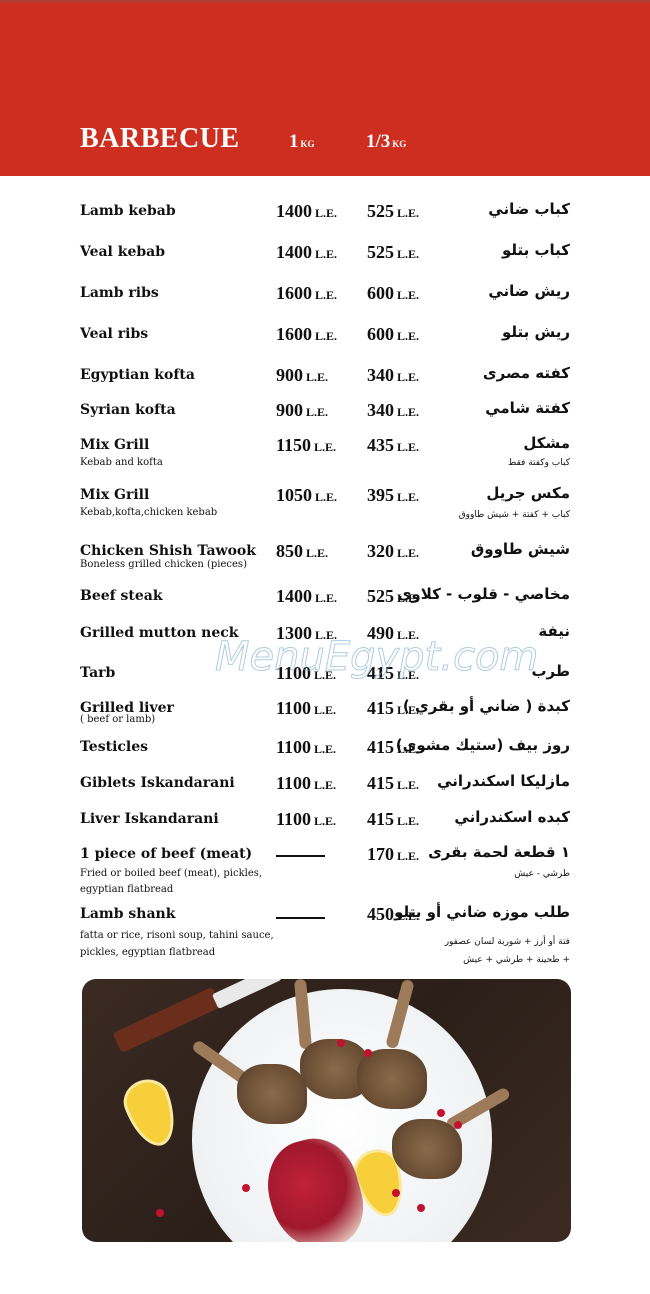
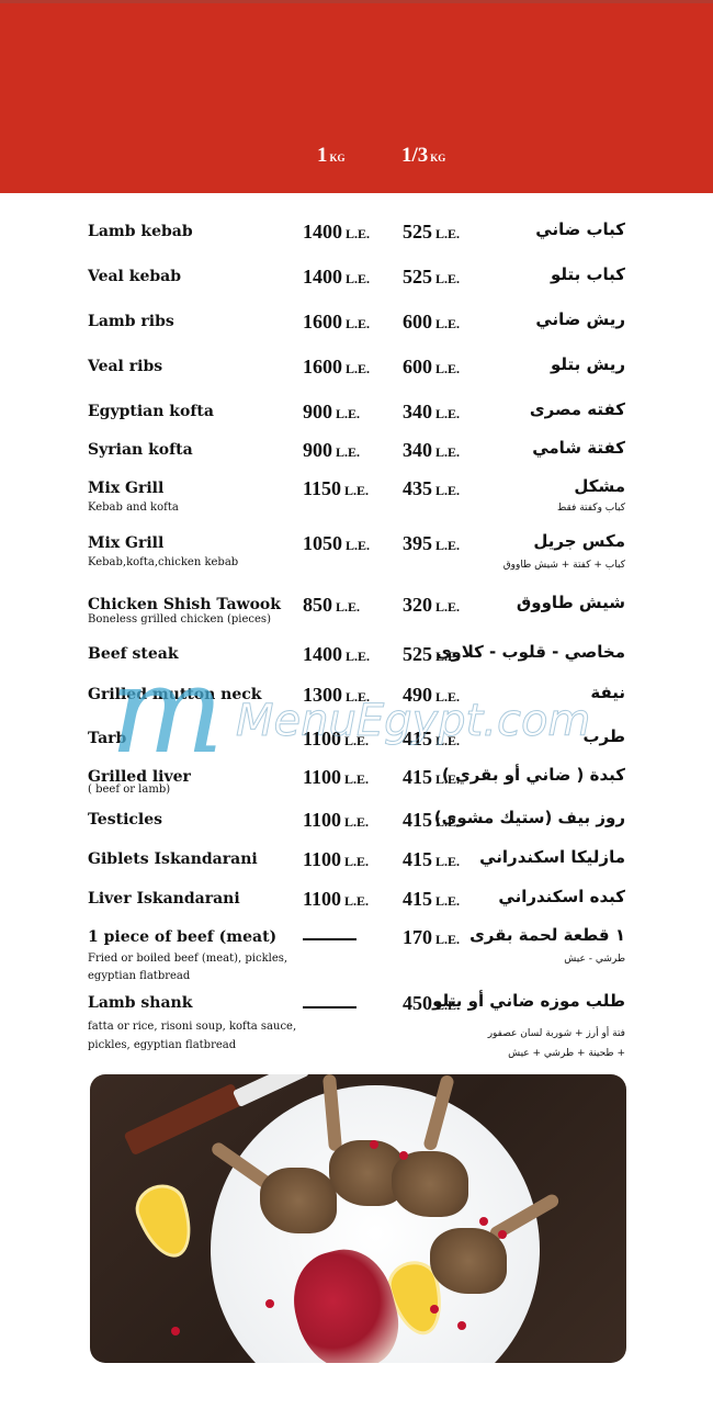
- BARBECUE
  1 KG
  1/3 KG
  Lamb kebab
  1400 L.E.
  525 L.E.
  كباب ضاني
  Veal kebab
  1400 L.E.
  525 L.E.
  كباب بتلو
  Lamb ribs
  1600 L.E.
  600 L.E.
  ريش ضاني
  Veal ribs
  1600 L.E.
  600 L.E.
  ريش بتلو
  Egyptian kofta
  900 L.E.
  340 L.E.
  كفته مصرى
  Syrian kofta
  900 L.E.
  340 L.E.
  كفتة شامي
  Mix Grill
  Kebab and kofta
  1150 L.E.
  435 L.E.
  مشكل
  كباب وكفتة فقط
  Mix Grill
  Kebab,kofta,chicken kebab
  1050 L.E.
  395 L.E.
  مكس جريل
  كباب + كفتة + شيش طاووق
  Chicken Shish Tawook
  Boneless grilled chicken (pieces)
  850 L.E.
  320 L.E.
  شيش طاووق
  Beef steak
  1400 L.E.
  525 L.E.
  مخاصي - قلوب - كلاوى
  Grilled mutton neck
  1300 L.E.
  490 L.E.
  نيفة
  Tarb
  1100 L.E.
  415 L.E.
  طرب
  Grilled liver
  ( beef or lamb)
  1100 L.E.
  415 L.E.
  كبدة ( ضاني أو بقري )
  Testicles
  1100 L.E.
  415 L.E.
  روز بيف (ستيك مشوى)
  Giblets Iskandarani
  1100 L.E.
  415 L.E.
  مازليكا اسكندراني
  Liver Iskandarani
  1100 L.E.
  415 L.E.
  كبده اسكندراني
  1 piece of beef (meat)
  Fried or boiled beef (meat), pickles,
  egyptian flatbread
  170 L.E.
  ١ قطعة لحمة بقرى
  طرشي - عيش
  Lamb shank
- fatta or rice, risoni soup, tahini sauce,
+ fatta or rice, risoni soup, kofta sauce,
  pickles, egyptian flatbread
  450 L.E.
  طلب موزه ضاني أو بتلو
  فتة أو أرز + شوربة لسان عصفور
  + طحينة + طرشي + عيش
+ m
  MenuEgypt.com
